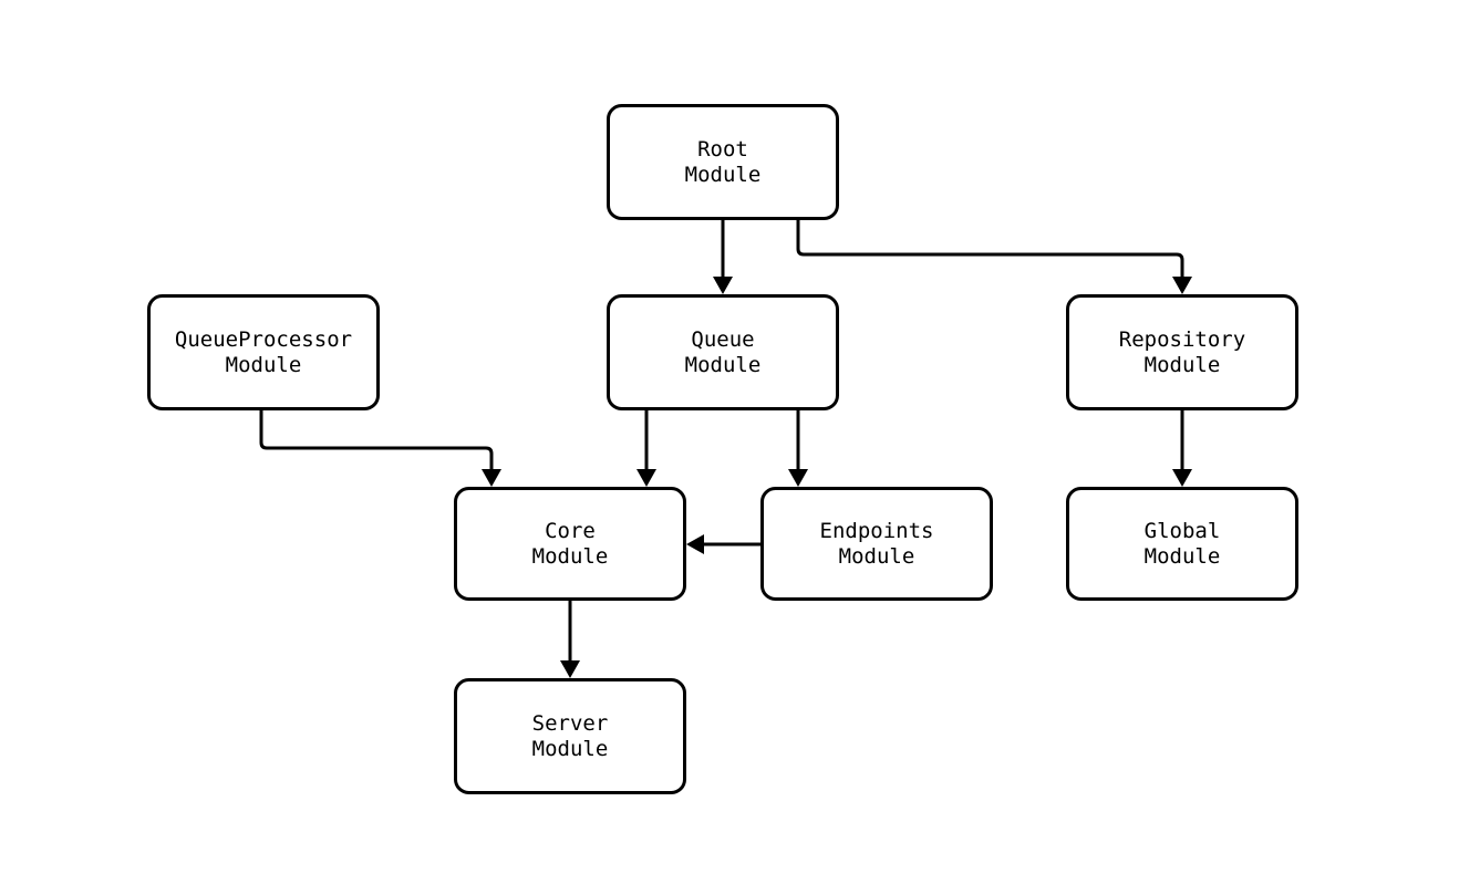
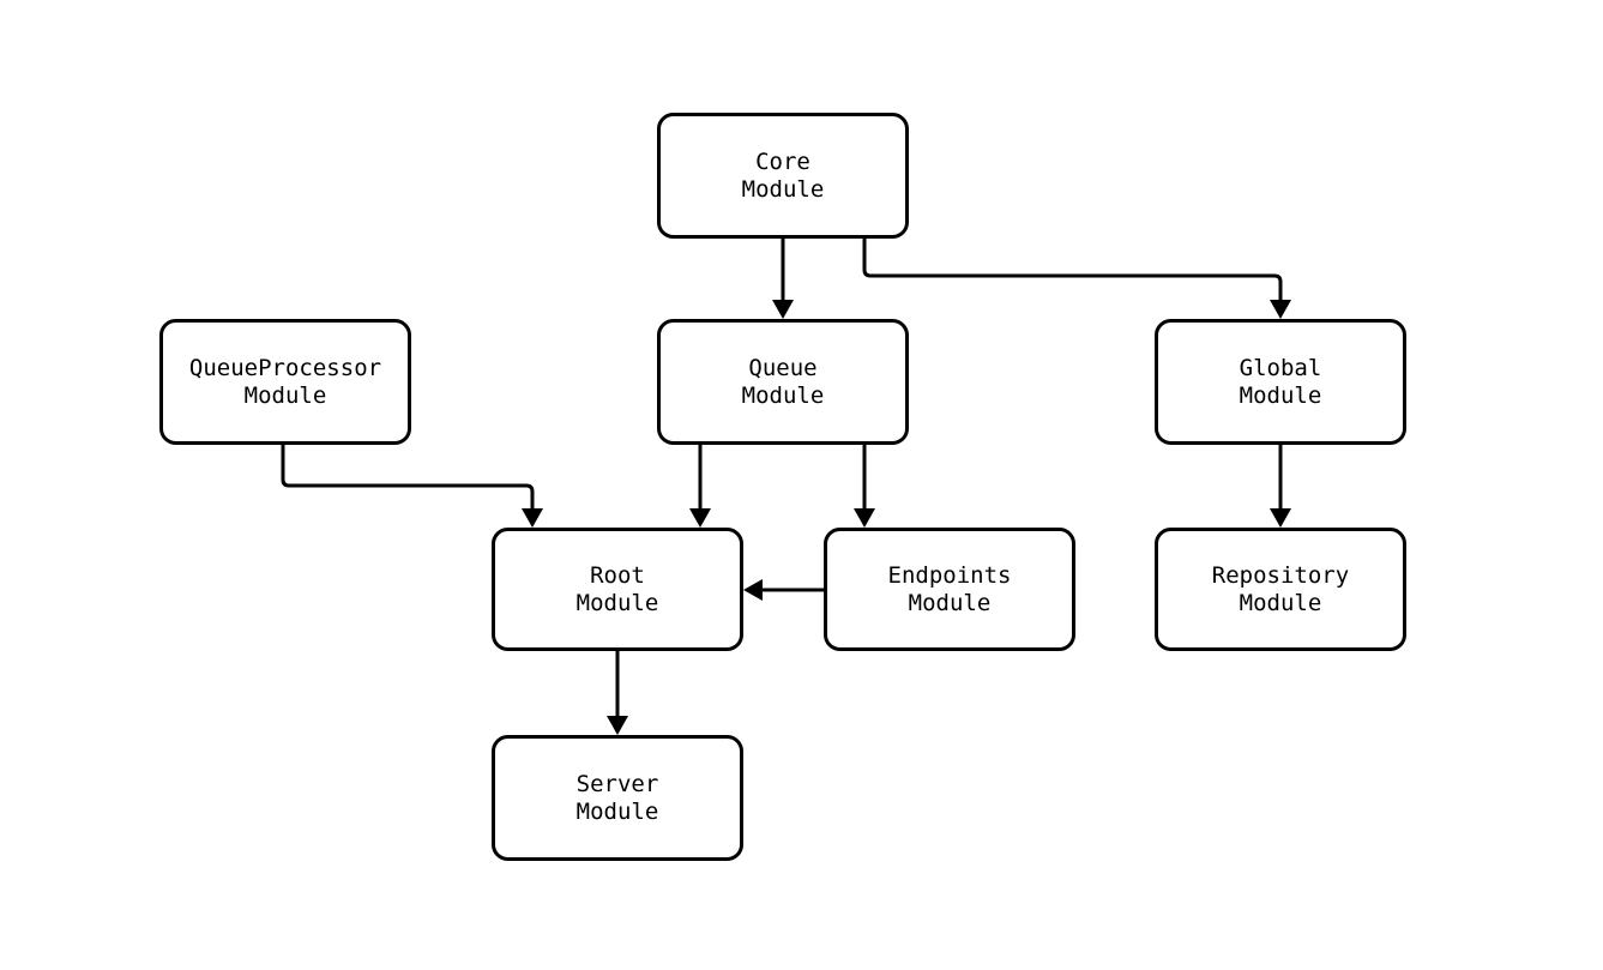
- Root
+ Core
  Module
  QueueProcessor
  Module
  Queue
  Module
- Repository
+ Global
  Module
- Core
+ Root
  Module
  Endpoints
  Module
- Global
+ Repository
  Module
  Server
  Module
